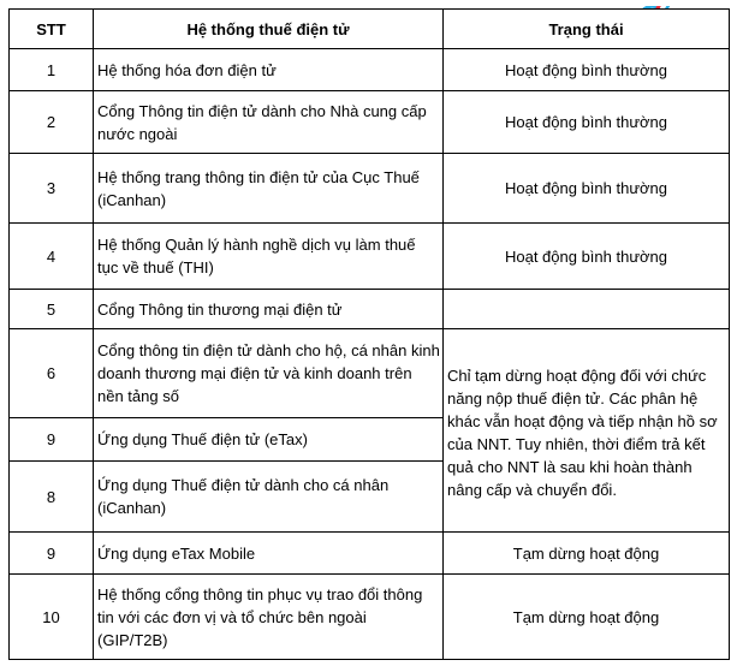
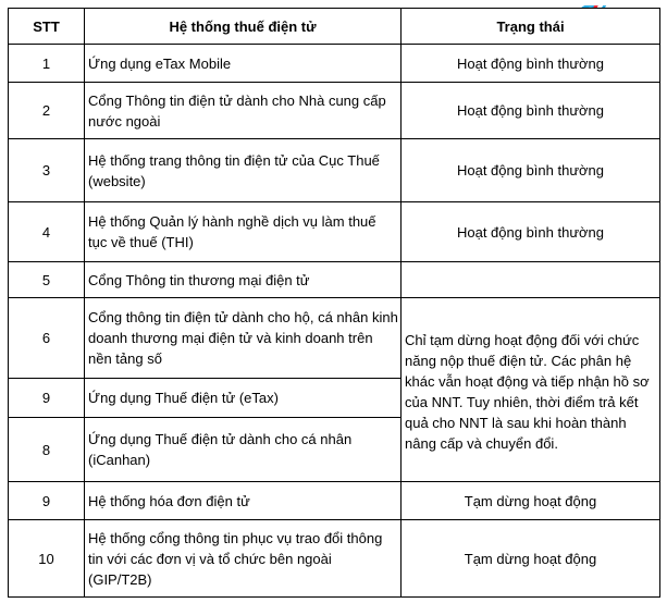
  STT	Hệ thống thuế điện tử	Trạng thái
- 1	Hệ thống hóa đơn điện tử	Hoạt động bình thường
+ 1	Ứng dụng eTax Mobile	Hoạt động bình thường
  2	Cổng Thông tin điện tử dành cho Nhà cung cấp nước ngoài	Hoạt động bình thường
- 3	Hệ thống trang thông tin điện tử của Cục Thuế (iCanhan)	Hoạt động bình thường
+ 3	Hệ thống trang thông tin điện tử của Cục Thuế (website)	Hoạt động bình thường
  4	Hệ thống Quản lý hành nghề dịch vụ làm thuế tục về thuế (THI)	Hoạt động bình thường
  5	Cổng Thông tin thương mại điện tử
  6	Cổng thông tin điện tử dành cho hộ, cá nhân kinh doanh thương mại điện tử và kinh doanh trên nền tảng số	Chỉ tạm dừng hoạt động đối với chức năng nộp thuế điện tử. Các phân hệ khác vẫn hoạt động và tiếp nhận hồ sơ của NNT. Tuy nhiên, thời điểm trả kết quả cho NNT là sau khi hoàn thành nâng cấp và chuyển đổi.
  9	Ứng dụng Thuế điện tử (eTax)
  8	Ứng dụng Thuế điện tử dành cho cá nhân (iCanhan)
- 9	Ứng dụng eTax Mobile	Tạm dừng hoạt động
+ 9	Hệ thống hóa đơn điện tử	Tạm dừng hoạt động
  10	Hệ thống cổng thông tin phục vụ trao đổi thông tin với các đơn vị và tổ chức bên ngoài (GIP/T2B)	Tạm dừng hoạt động
